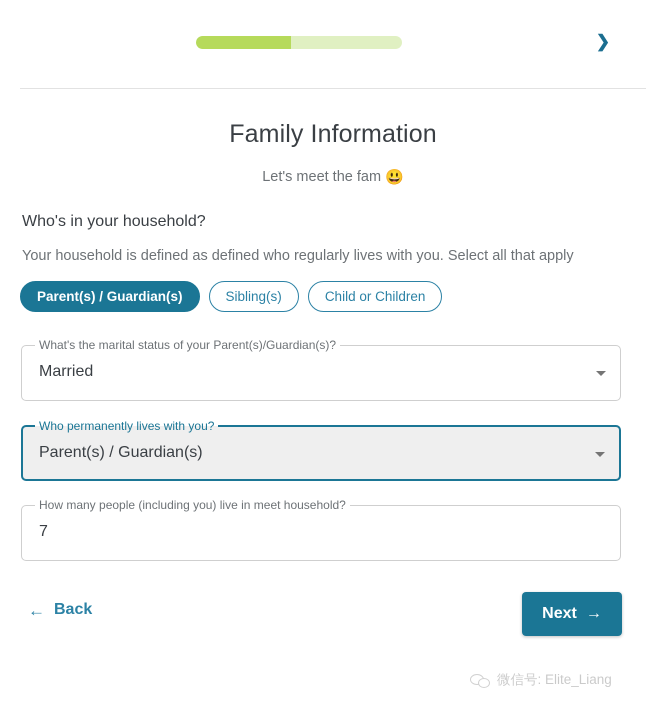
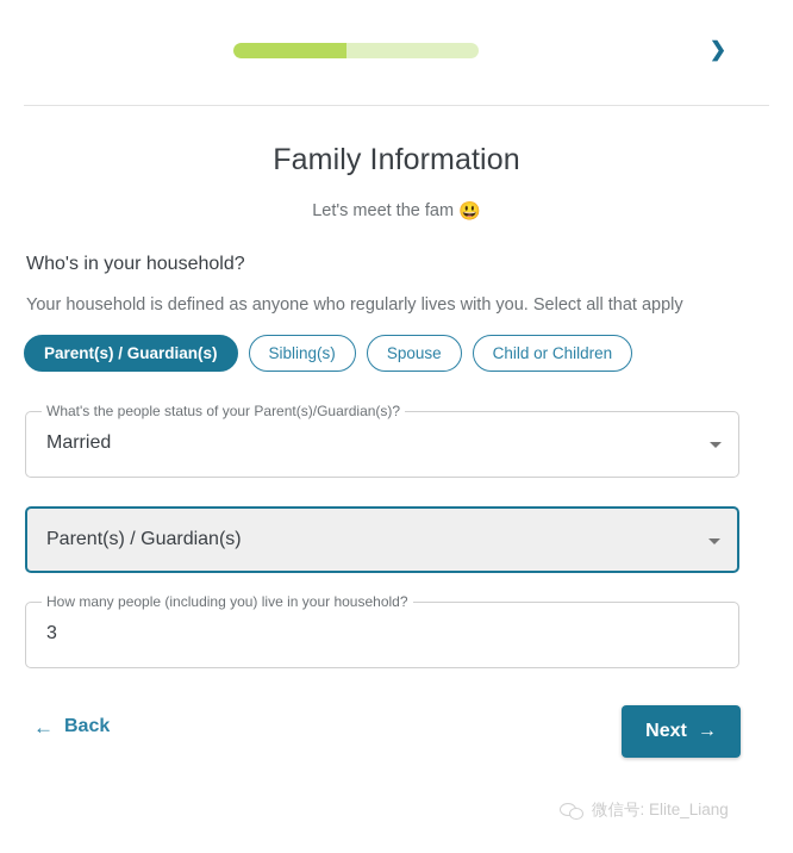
  ❯
  Family Information
  Let's meet the fam 😃
  Who's in your household?
- Your household is defined as defined who regularly lives with you. Select all that apply
+ Your household is defined as anyone who regularly lives with you. Select all that apply
  Parent(s) / Guardian(s)
  Sibling(s)
+ Spouse
  Child or Children
- What's the marital status of your Parent(s)/Guardian(s)?
+ What's the people status of your Parent(s)/Guardian(s)?
  Married
- Who permanently lives with you?
  Parent(s) / Guardian(s)
- How many people (including you) live in meet household?
+ How many people (including you) live in your household?
- 7
+ 3
  ←
  Back
  Next
  →
  微信号: Elite_Liang
